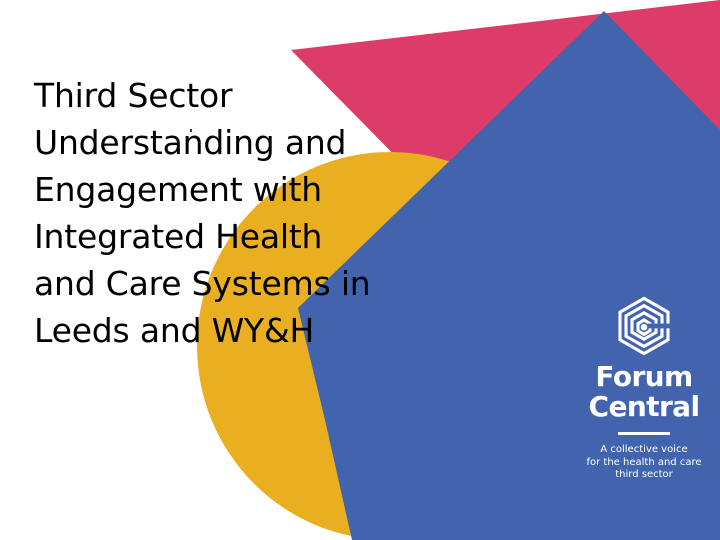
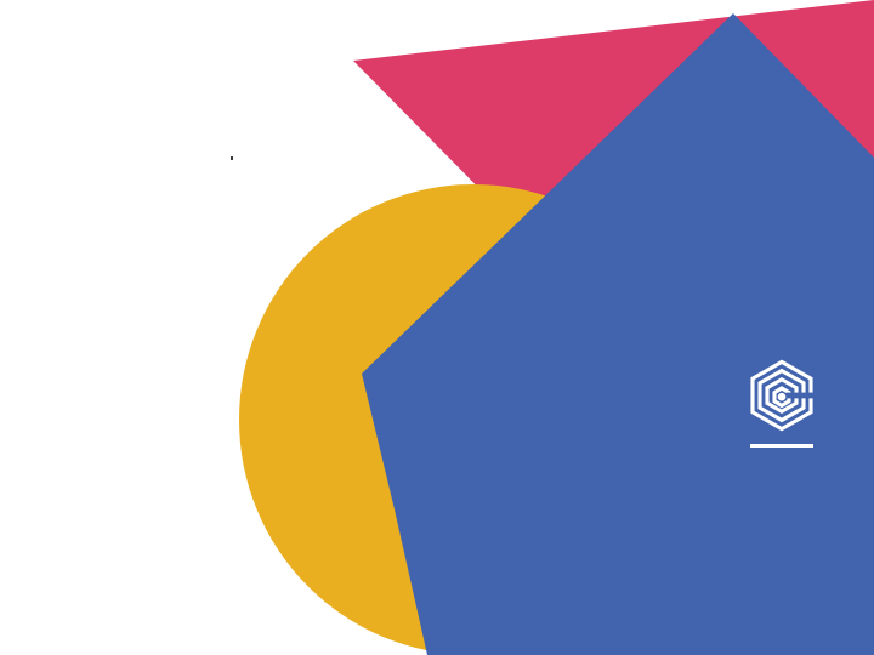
- Third Sector
- Understanding and
- Engagement with
- Integrated Health
- and Care Systems in
- Leeds and WY&H
- Forum
- Central
- A collective voice
- for the health and care
- third sector
